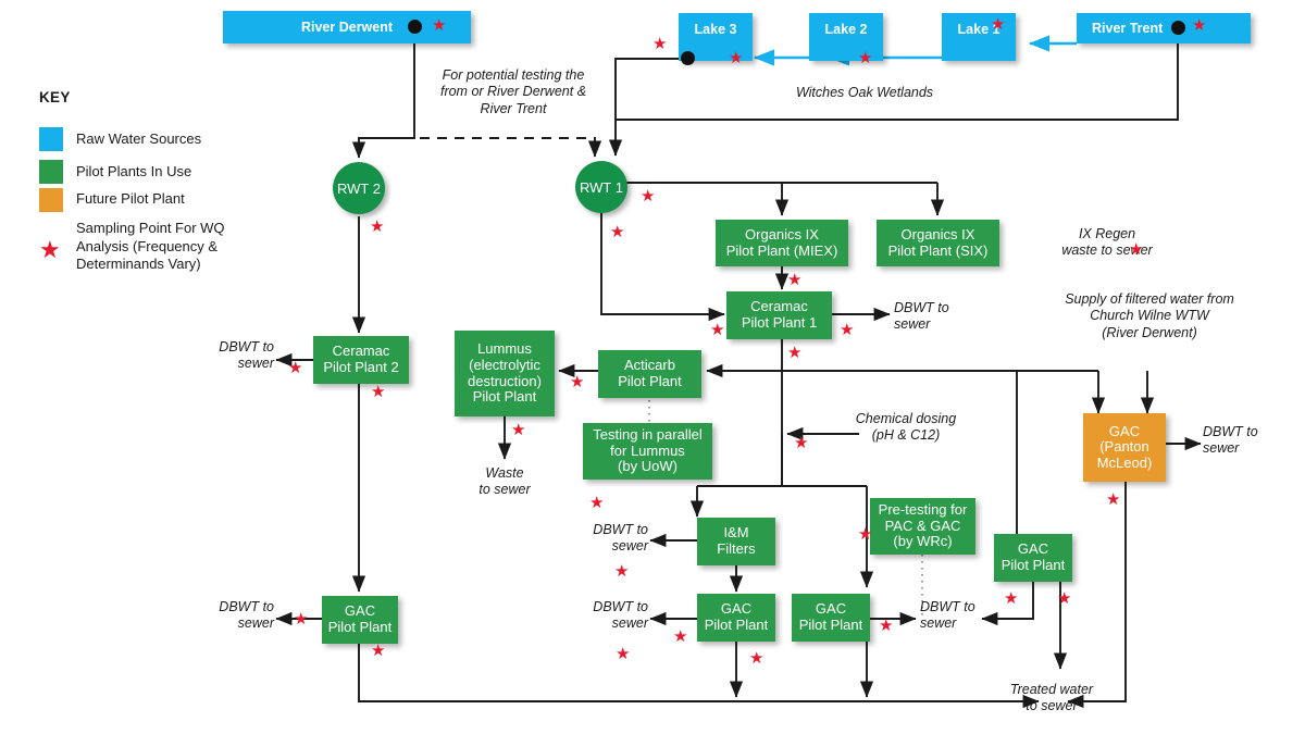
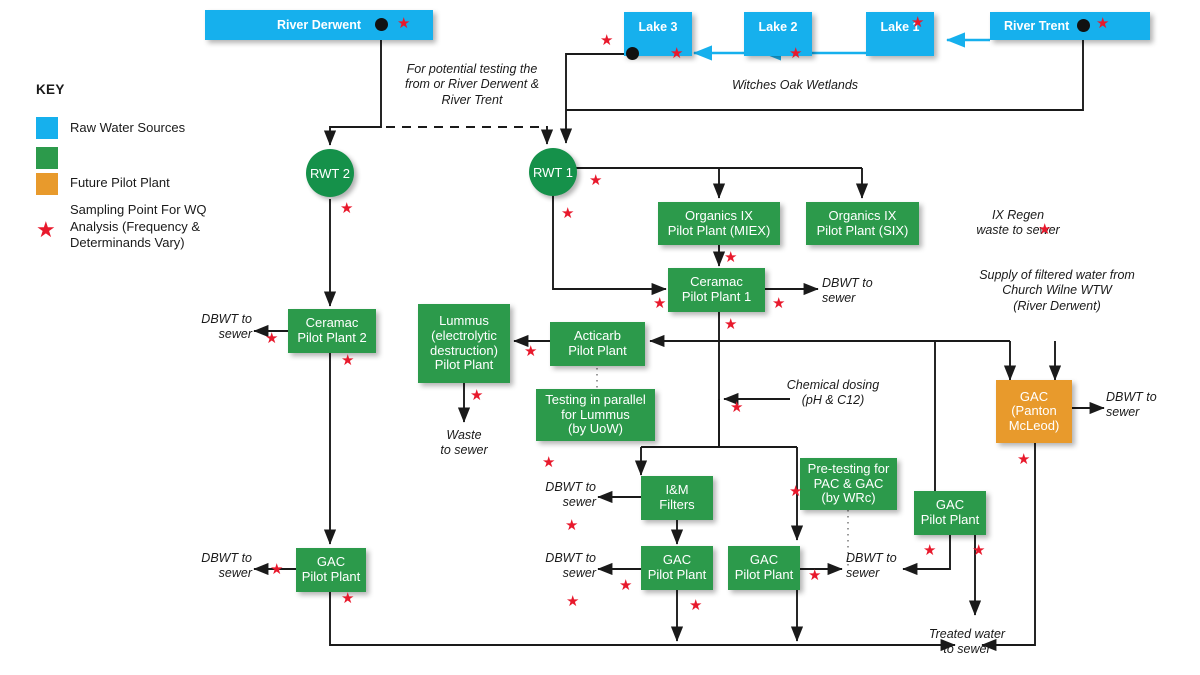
  River Derwent
  Lake 3
  Lake 2
  Lake 1
  River Trent
  RWT 2
  RWT 1
  Organics IX
  Pilot Plant (MIEX)
  Organics IX
  Pilot Plant (SIX)
  Ceramac
  Pilot Plant 1
  Ceramac
  Pilot Plant 2
  Lummus
  (electrolytic
  destruction)
  Pilot Plant
  Acticarb
  Pilot Plant
  Testing in parallel
  for Lummus
  (by UoW)
  I&M
  Filters
  Pre-testing for
  PAC & GAC
  (by WRc)
  GAC
  Pilot Plant
  GAC
  Pilot Plant
  GAC
  Pilot Plant
  GAC
  Pilot Plant
  GAC
  (Panton
  McLeod)
  For potential testing the
  from or River Derwent &
  River Trent
  Witches Oak Wetlands
  IX Regen
  waste to sewer
  Supply of filtered water from
  Church Wilne WTW
  (River Derwent)
  Chemical dosing
  (pH & C12)
  Waste
  to sewer
  Treated water
  to sewer
  DBWT to
  sewer
  DBWT to
  sewer
  DBWT to
  sewer
  DBWT to
  sewer
  DBWT to
  sewer
  DBWT to
  sewer
  DBWT to
  sewer
  ★
  ★
  ★
  ★
  ★
  ★
  ★
  ★
  ★
  ★
  ★
  ★
  ★
  ★
  ★
  ★
  ★
  ★
  ★
  ★
  ★
  ★
  ★
  ★
  ★
  ★
  ★
  ★
  ★
  ★
  ★
  KEY
  Raw Water Sources
- Pilot Plants In Use
  Future Pilot Plant
  ★
  Sampling Point For WQ Analysis (Frequency & Determinands Vary)
